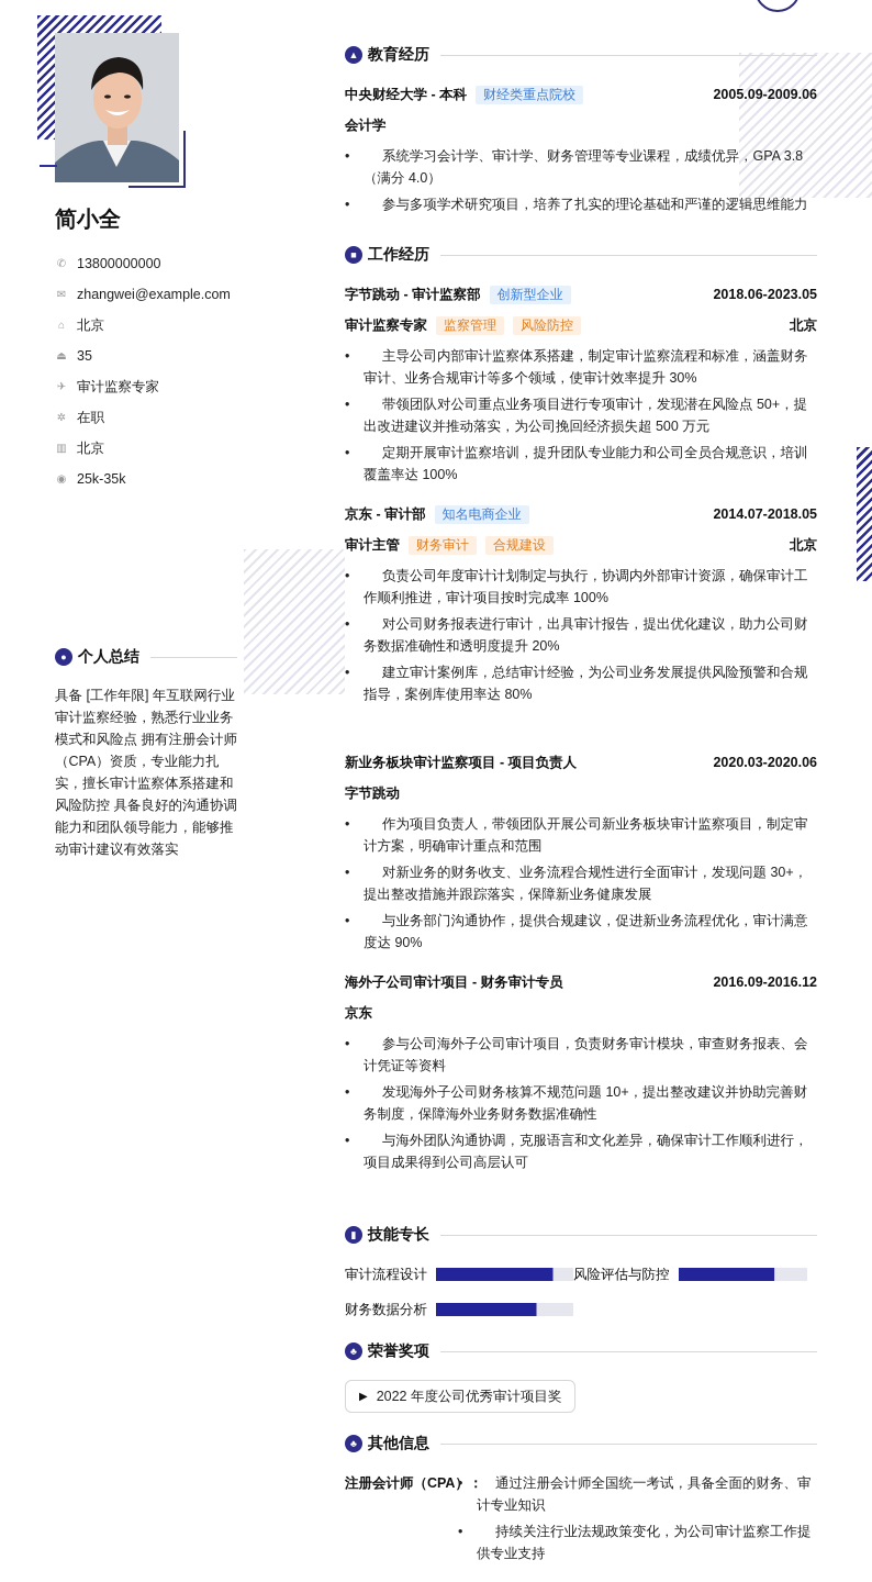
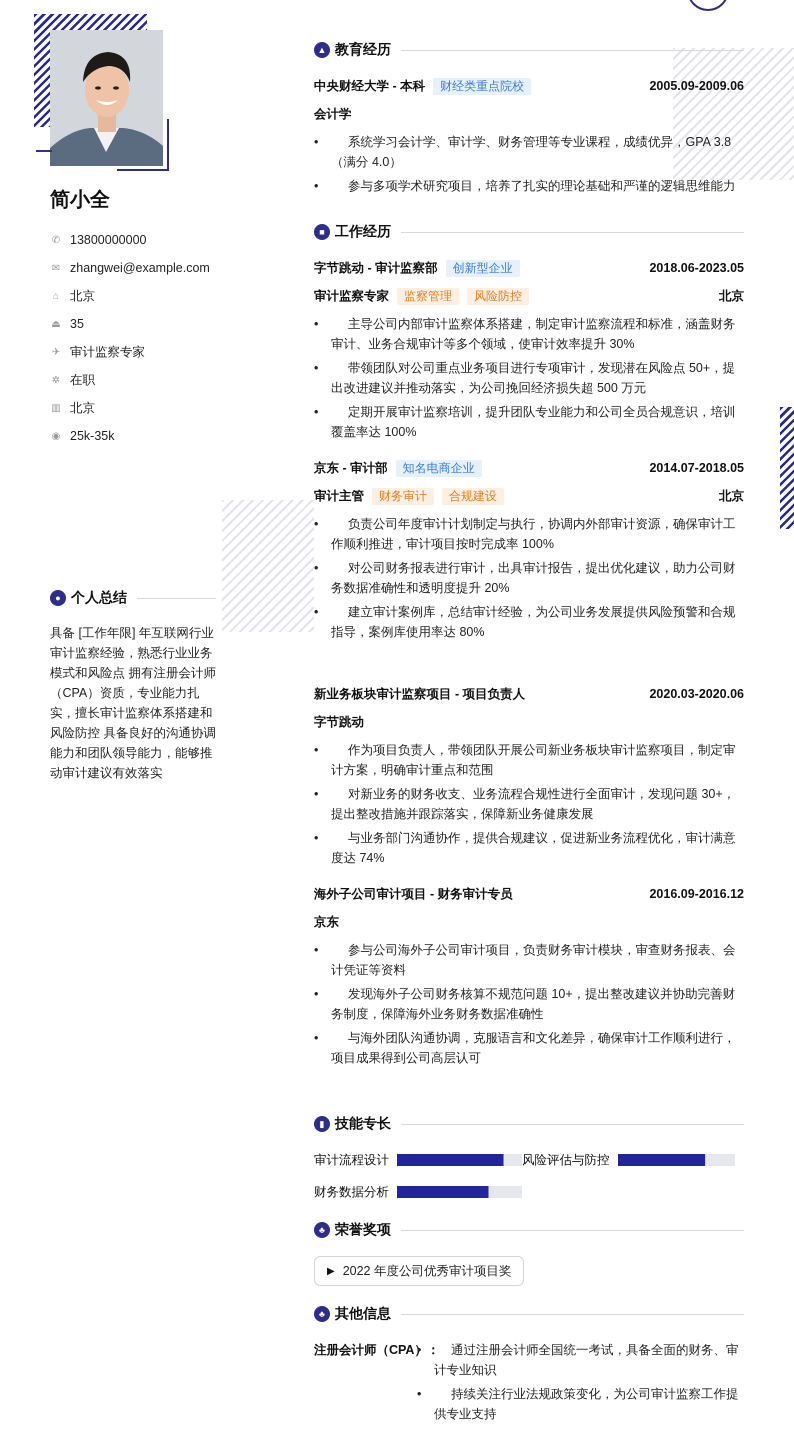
  简小全
  ✆
  13800000000
  ✉
  zhangwei@example.com
  ⌂
  北京
  ⏏
  35
  ✈
  审计监察专家
  ✲
  在职
  ▥
  北京
  ◉
  25k-35k
  ●
  个人总结
  具备 [工作年限] 年互联网行业审计监察经验，熟悉行业业务模式和风险点 拥有注册会计师（CPA）资质，专业能力扎实，擅长审计监察体系搭建和风险防控 具备良好的沟通协调能力和团队领导能力，能够推动审计建议有效落实
  ▲
  教育经历
  中央财经大学 - 本科
  财经类重点院校
  2005.09-2009.06
  会计学
  系统学习会计学、审计学、财务管理等专业课程，成绩优异，GPA 3.8（满分 4.0）
  参与多项学术研究项目，培养了扎实的理论基础和严谨的逻辑思维能力
  ■
  工作经历
  字节跳动 - 审计监察部
  创新型企业
  2018.06-2023.05
  审计监察专家
  监察管理
  风险防控
  北京
  主导公司内部审计监察体系搭建，制定审计监察流程和标准，涵盖财务审计、业务合规审计等多个领域，使审计效率提升 30%
  带领团队对公司重点业务项目进行专项审计，发现潜在风险点 50+，提出改进建议并推动落实，为公司挽回经济损失超 500 万元
  定期开展审计监察培训，提升团队专业能力和公司全员合规意识，培训覆盖率达 100%
  京东 - 审计部
  知名电商企业
  2014.07-2018.05
  审计主管
  财务审计
  合规建设
  北京
  负责公司年度审计计划制定与执行，协调内外部审计资源，确保审计工作顺利推进，审计项目按时完成率 100%
  对公司财务报表进行审计，出具审计报告，提出优化建议，助力公司财务数据准确性和透明度提升 20%
  建立审计案例库，总结审计经验，为公司业务发展提供风险预警和合规指导，案例库使用率达 80%
  新业务板块审计监察项目 - 项目负责人
  2020.03-2020.06
  字节跳动
  作为项目负责人，带领团队开展公司新业务板块审计监察项目，制定审计方案，明确审计重点和范围
  对新业务的财务收支、业务流程合规性进行全面审计，发现问题 30+，提出整改措施并跟踪落实，保障新业务健康发展
- 与业务部门沟通协作，提供合规建议，促进新业务流程优化，审计满意度达 90%
+ 与业务部门沟通协作，提供合规建议，促进新业务流程优化，审计满意度达 74%
  海外子公司审计项目 - 财务审计专员
  2016.09-2016.12
  京东
  参与公司海外子公司审计项目，负责财务审计模块，审查财务报表、会计凭证等资料
  发现海外子公司财务核算不规范问题 10+，提出整改建议并协助完善财务制度，保障海外业务财务数据准确性
  与海外团队沟通协调，克服语言和文化差异，确保审计工作顺利进行，项目成果得到公司高层认可
  ▮
  技能专长
  审计流程设计
  风险评估与防控
  财务数据分析
  ♣
  荣誉奖项
  ▶
  2022 年度公司优秀审计项目奖
  ♣
  其他信息
  注册会计师（CPA）：
  通过注册会计师全国统一考试，具备全面的财务、审计专业知识
  持续关注行业法规政策变化，为公司审计监察工作提供专业支持
